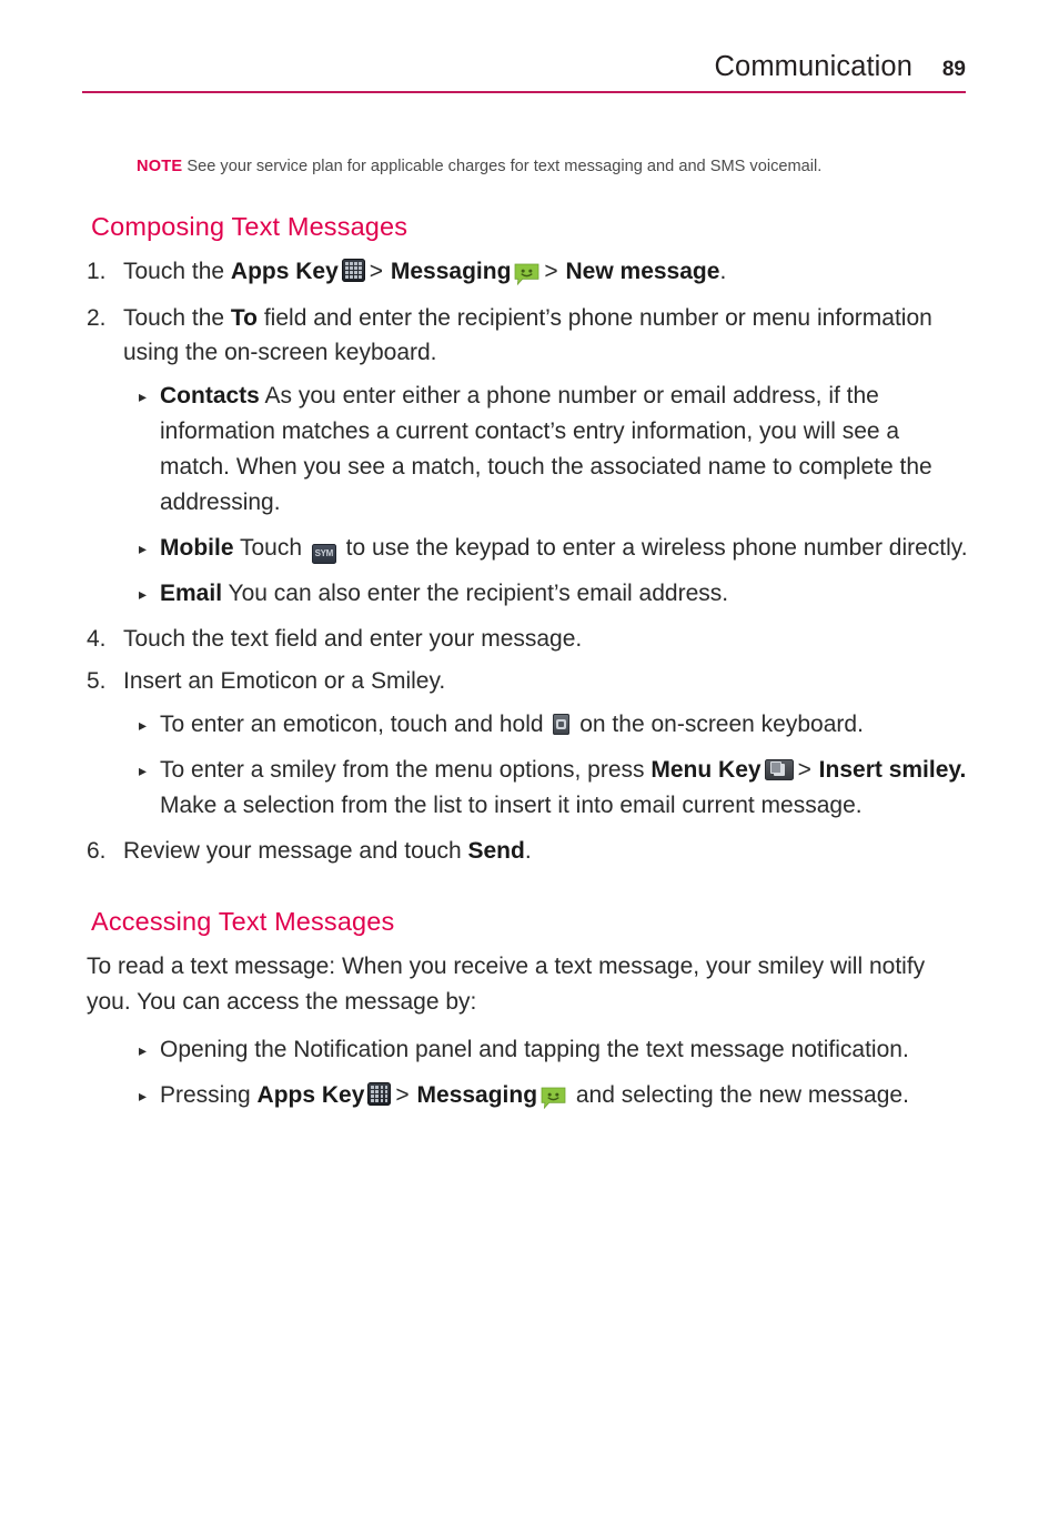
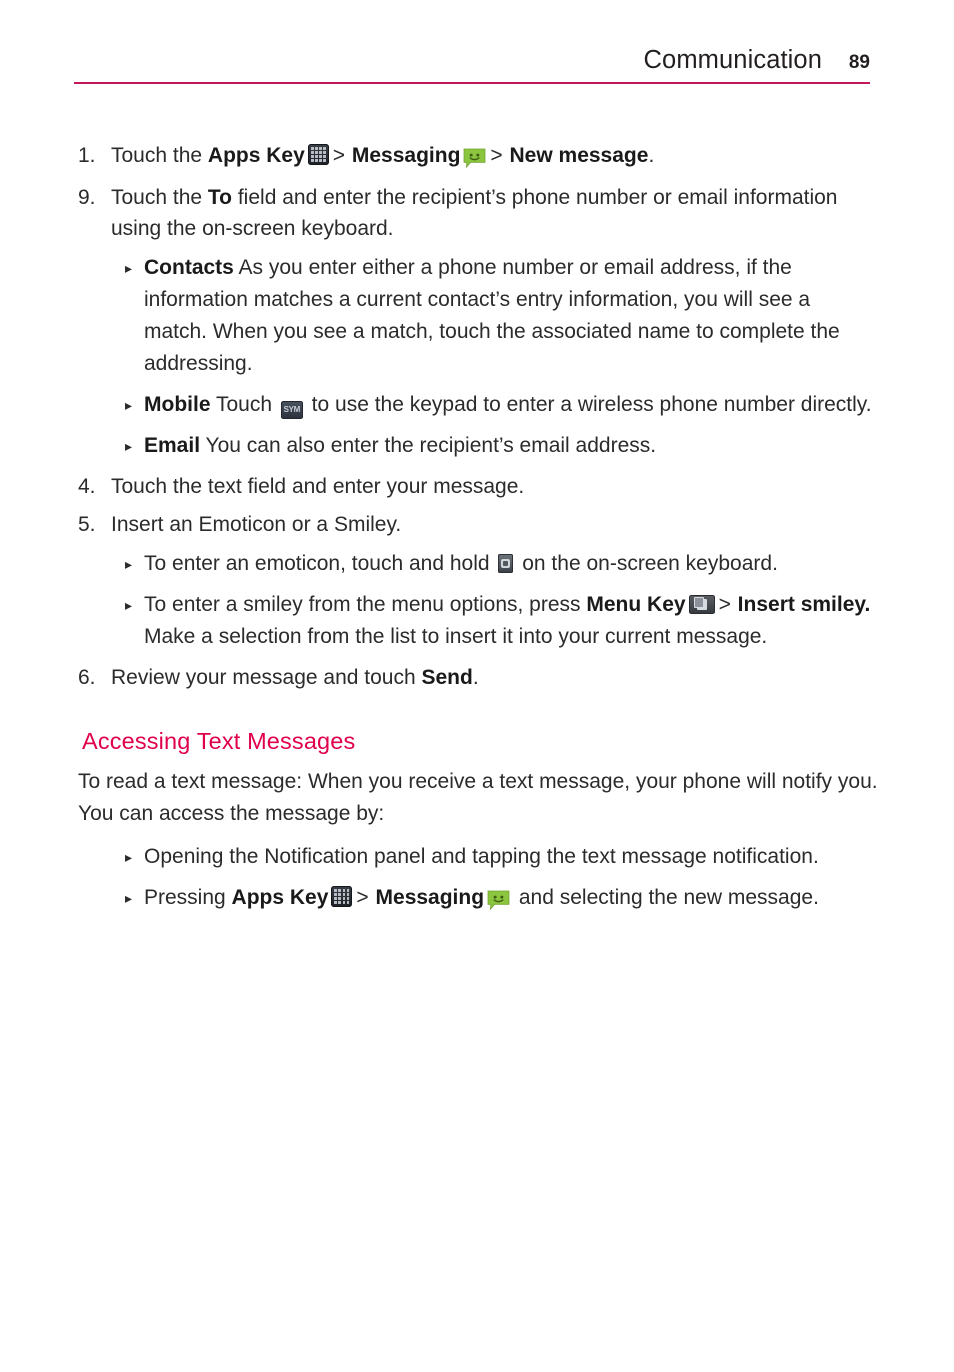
  Communication
  89
- NOTE See your service plan for applicable charges for text messaging and and SMS voicemail.
- Composing Text Messages
  1.
  Touch the Apps Key > Messaging > New message.
- 2.
+ 9.
- Touch the To field and enter the recipient’s phone number or menu information using the on-screen keyboard.
+ Touch the To field and enter the recipient’s phone number or email information using the on-screen keyboard.
  ▸
  Contacts As you enter either a phone number or email address, if the information matches a current contact’s entry information, you will see a match. When you see a match, touch the associated name to complete the addressing.
  ▸
  Mobile Touch SYM to use the keypad to enter a wireless phone number directly.
  ▸
  Email You can also enter the recipient’s email address.
  4.
  Touch the text field and enter your message.
  5.
  Insert an Emoticon or a Smiley.
  ▸
  To enter an emoticon, touch and hold on the on-screen keyboard.
  ▸
- To enter a smiley from the menu options, press Menu Key > Insert smiley. Make a selection from the list to insert it into email current message.
+ To enter a smiley from the menu options, press Menu Key > Insert smiley. Make a selection from the list to insert it into your current message.
  6.
  Review your message and touch Send.
  Accessing Text Messages
- To read a text message: When you receive a text message, your smiley will notify you. You can access the message by:
+ To read a text message: When you receive a text message, your phone will notify you. You can access the message by:
  ▸
  Opening the Notification panel and tapping the text message notification.
  ▸
  Pressing Apps Key > Messaging and selecting the new message.
